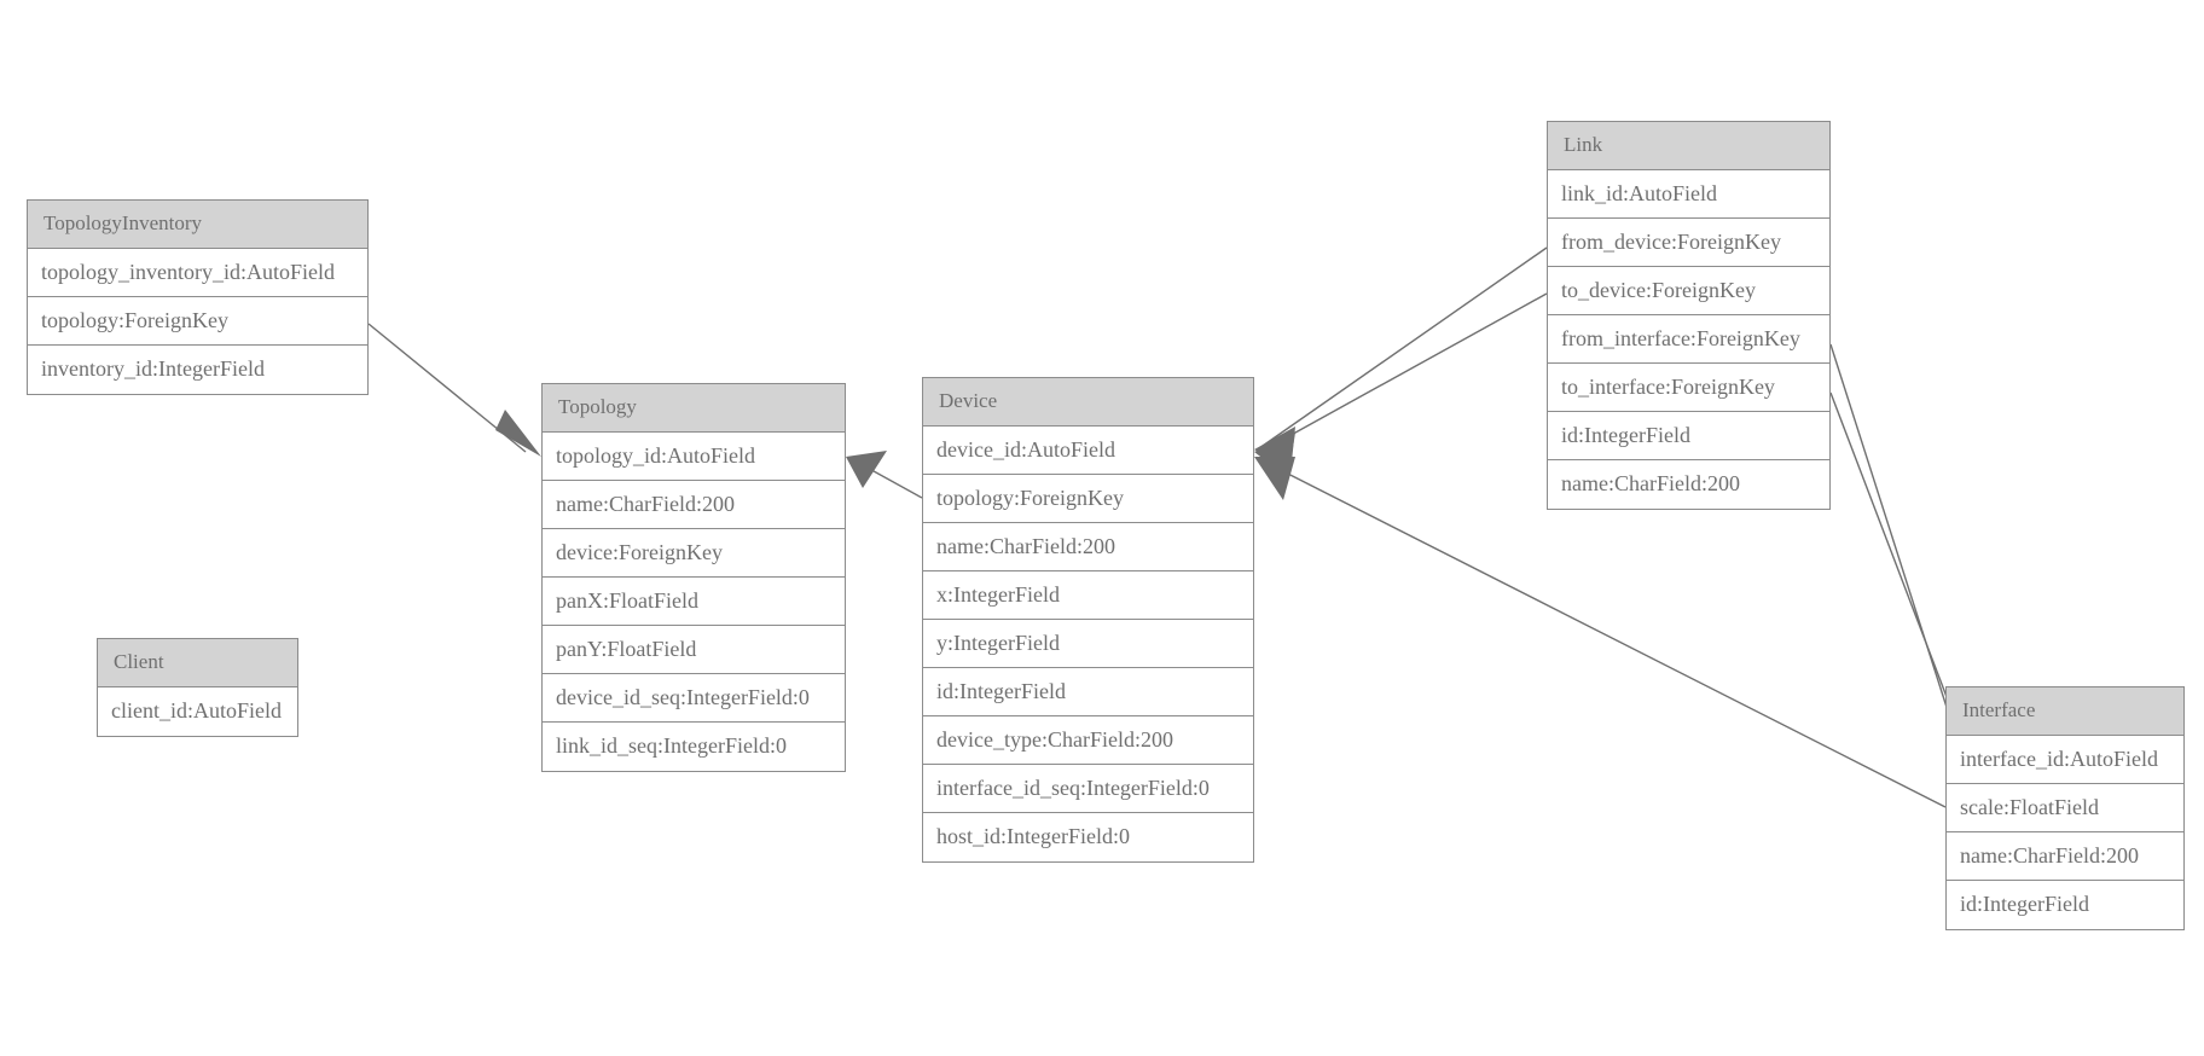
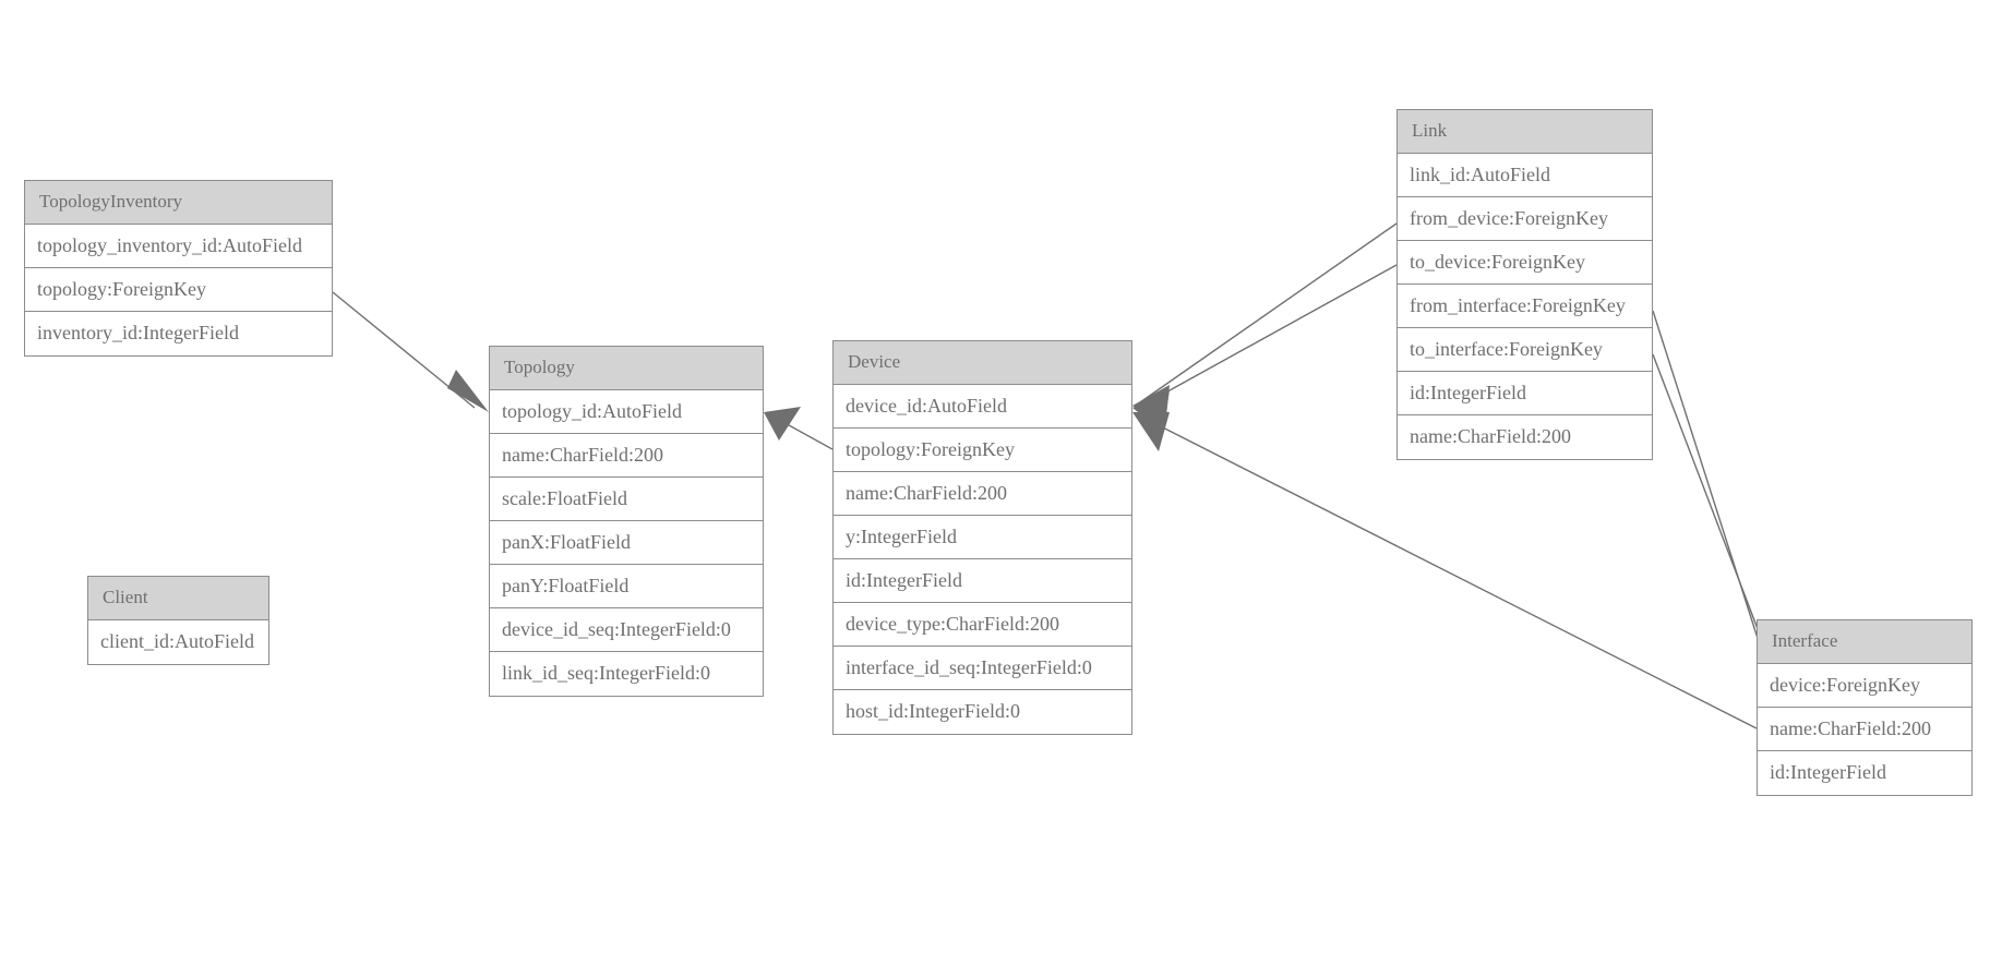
  TopologyInventory
  topology_inventory_id:AutoField
  topology:ForeignKey
  inventory_id:IntegerField
  Client
  client_id:AutoField
  Topology
  topology_id:AutoField
  name:CharField:200
- device:ForeignKey
+ scale:FloatField
  panX:FloatField
  panY:FloatField
  device_id_seq:IntegerField:0
  link_id_seq:IntegerField:0
  Device
  device_id:AutoField
  topology:ForeignKey
  name:CharField:200
- x:IntegerField
  y:IntegerField
  id:IntegerField
  device_type:CharField:200
  interface_id_seq:IntegerField:0
  host_id:IntegerField:0
  Link
  link_id:AutoField
  from_device:ForeignKey
  to_device:ForeignKey
  from_interface:ForeignKey
  to_interface:ForeignKey
  id:IntegerField
  name:CharField:200
  Interface
- interface_id:AutoField
- scale:FloatField
+ device:ForeignKey
  name:CharField:200
  id:IntegerField
